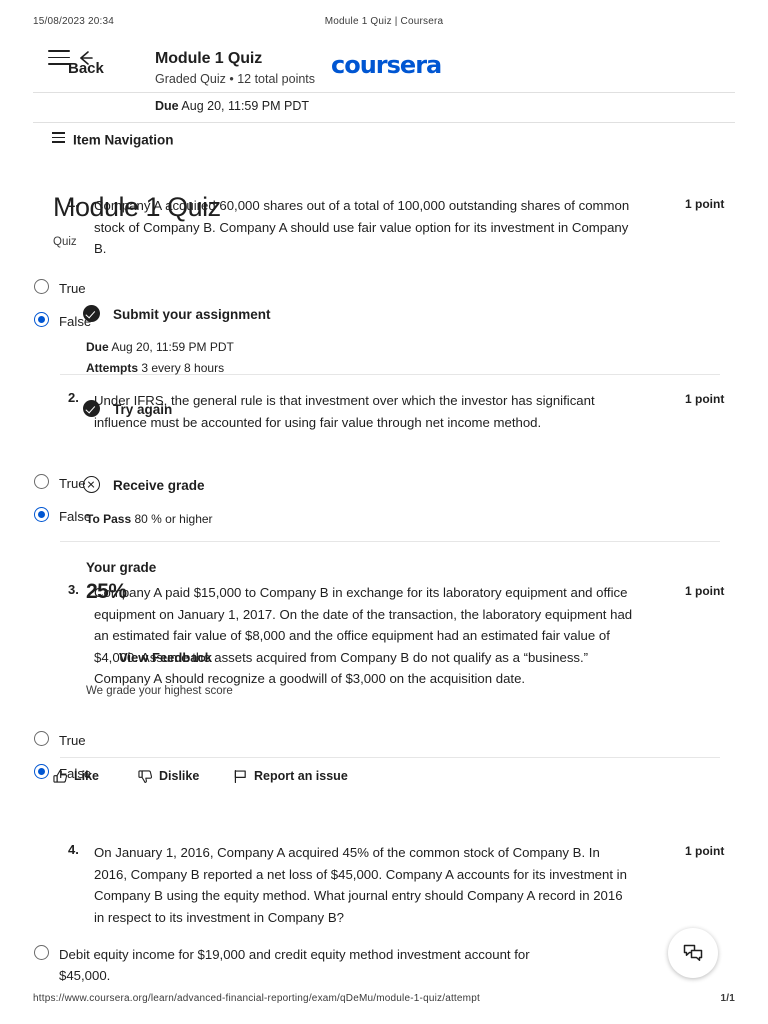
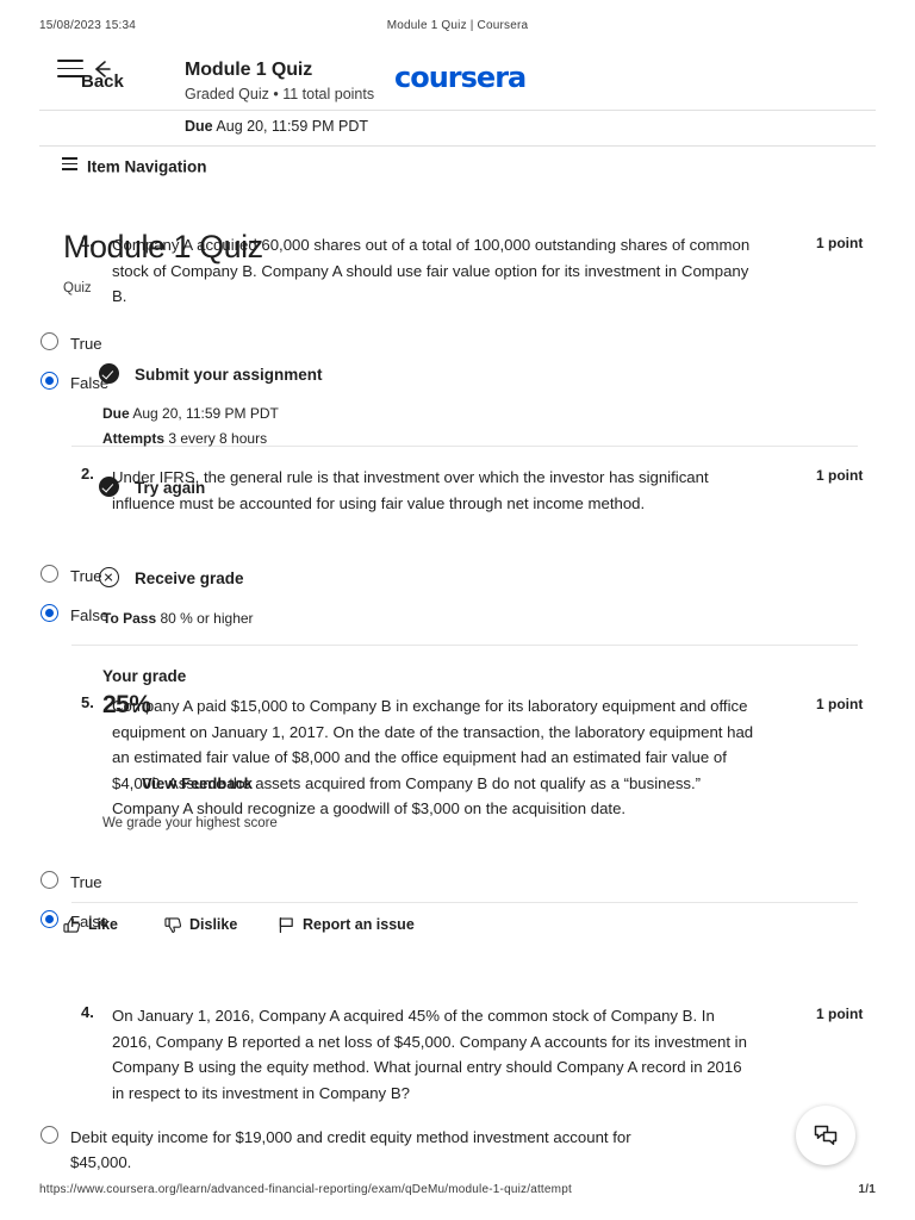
- 15/08/2023 20:34
+ 15/08/2023 15:34
  Module 1 Quiz | Coursera
  Back
  Module 1 Quiz
- Graded Quiz • 12 total points
+ Graded Quiz • 11 total points
  coursera
  Due Aug 20, 11:59 PM PDT
  Item Navigation
  1.
  Company A acquired 60,000 shares out of a total of 100,000 outstanding shares of common stock of Company B. Company A should use fair value option for its investment in Company B.
  1 point
  True
  False
  2.
  Under IFRS, the general rule is that investment over which the investor has significant influence must be accounted for using fair value through net income method.
  1 point
  True
  False
- 3.
+ 5.
  Company A paid $15,000 to Company B in exchange for its laboratory equipment and office equipment on January 1, 2017. On the date of the transaction, the laboratory equipment had an estimated fair value of $8,000 and the office equipment had an estimated fair value of $4,000. Assume the assets acquired from Company B do not qualify as a “business.” Company A should recognize a goodwill of $3,000 on the acquisition date.
  1 point
  True
  False
  Like
  Dislike
  Report an issue
  4.
  On January 1, 2016, Company A acquired 45% of the common stock of Company B. In 2016, Company B reported a net loss of $45,000. Company A accounts for its investment in Company B using the equity method. What journal entry should Company A record in 2016 in respect to its investment in Company B?
  1 point
  Debit equity income for $19,000 and credit equity method investment account for $45,000.
  Module 1 Quiz
  Quiz
  Submit your assignment
  Due Aug 20, 11:59 PM PDT
  Attempts 3 every 8 hours
  Try again
  Receive grade
  To Pass 80 % or higher
  Your grade
  25%
  View Feedback
  We grade your highest score
  https://www.coursera.org/learn/advanced-financial-reporting/exam/qDeMu/module-1-quiz/attempt
  1/1
